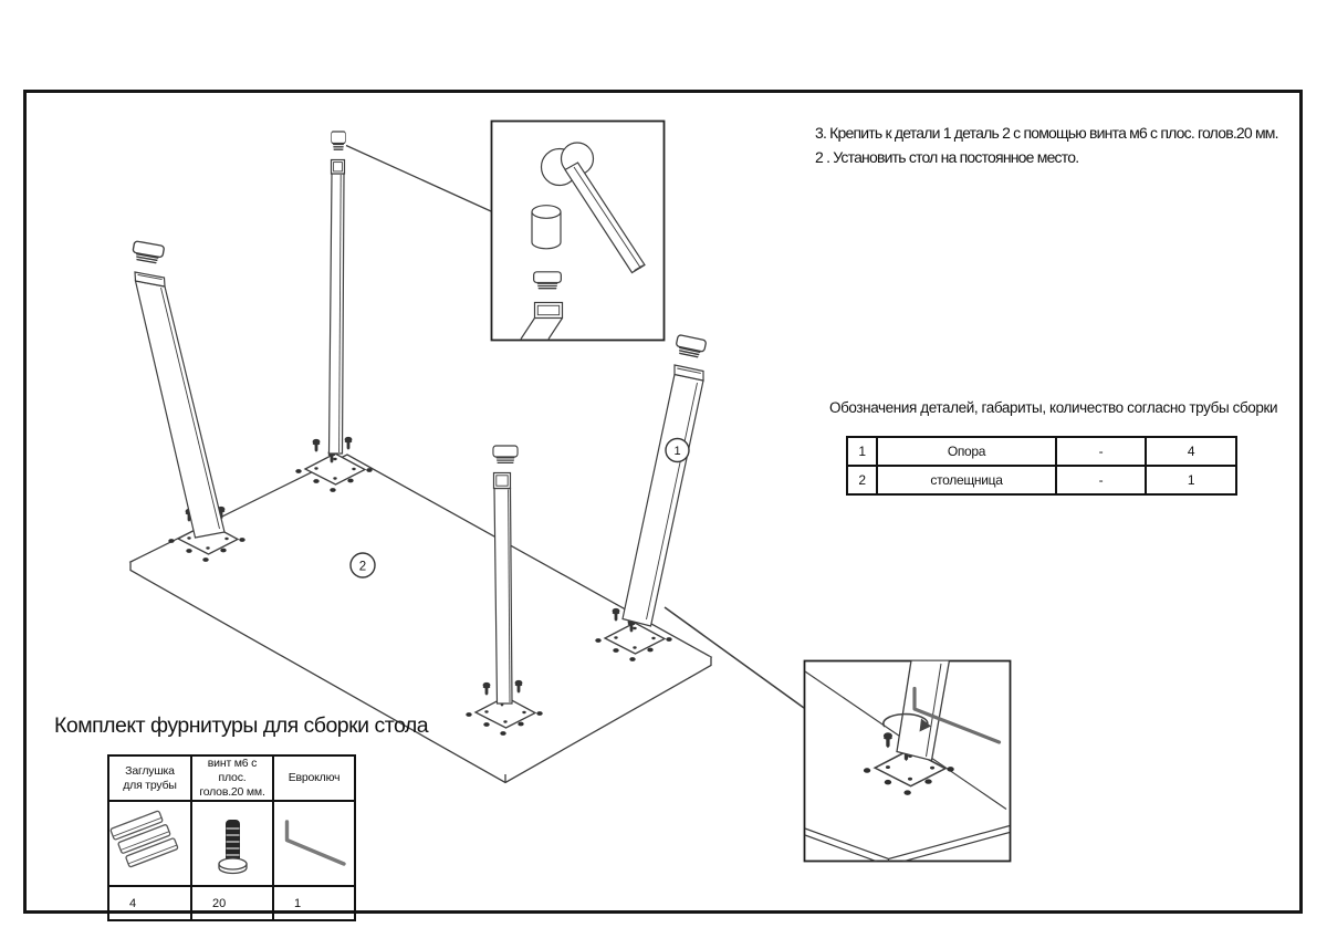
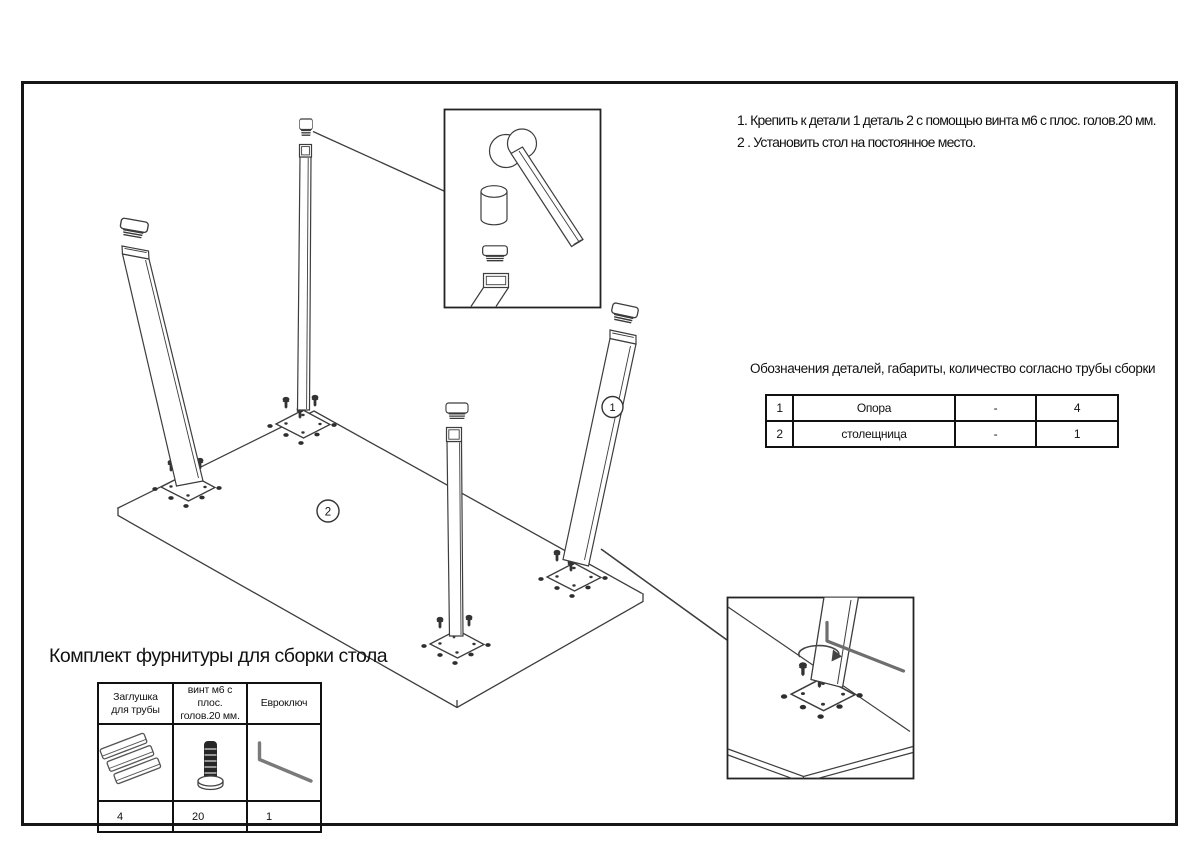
  1
  2
- 3. Крепить к детали 1 деталь 2 с помощью винта м6 с плос. голов.20 мм.
+ 1. Крепить к детали 1 деталь 2 с помощью винта м6 с плос. голов.20 мм.
  2 . Установить стол на постоянное место.
  Обозначения деталей, габариты, количество согласно трубы сборки
  1	Опора	-	4
  2	столещница	-	1
  Комплект фурнитуры для сборки стола
  Заглушка для трубы	винт м6 с плос. голов.20 мм.	Евроключ
  4	20	1
